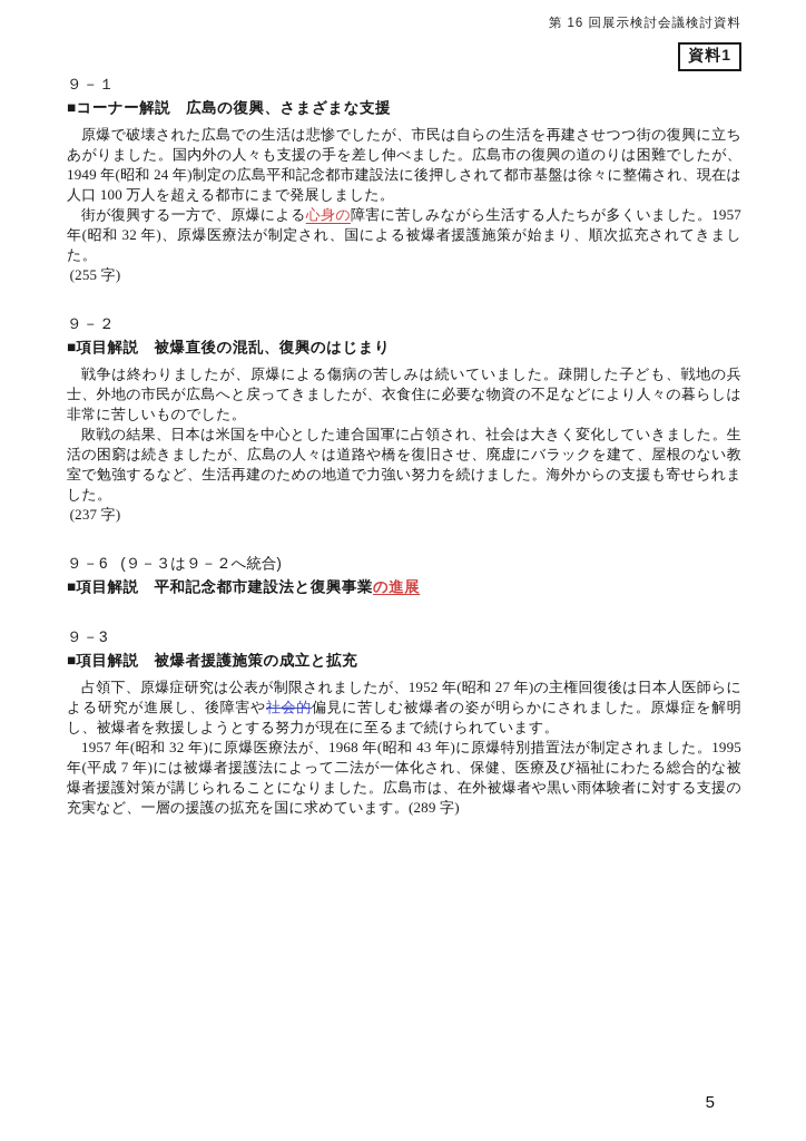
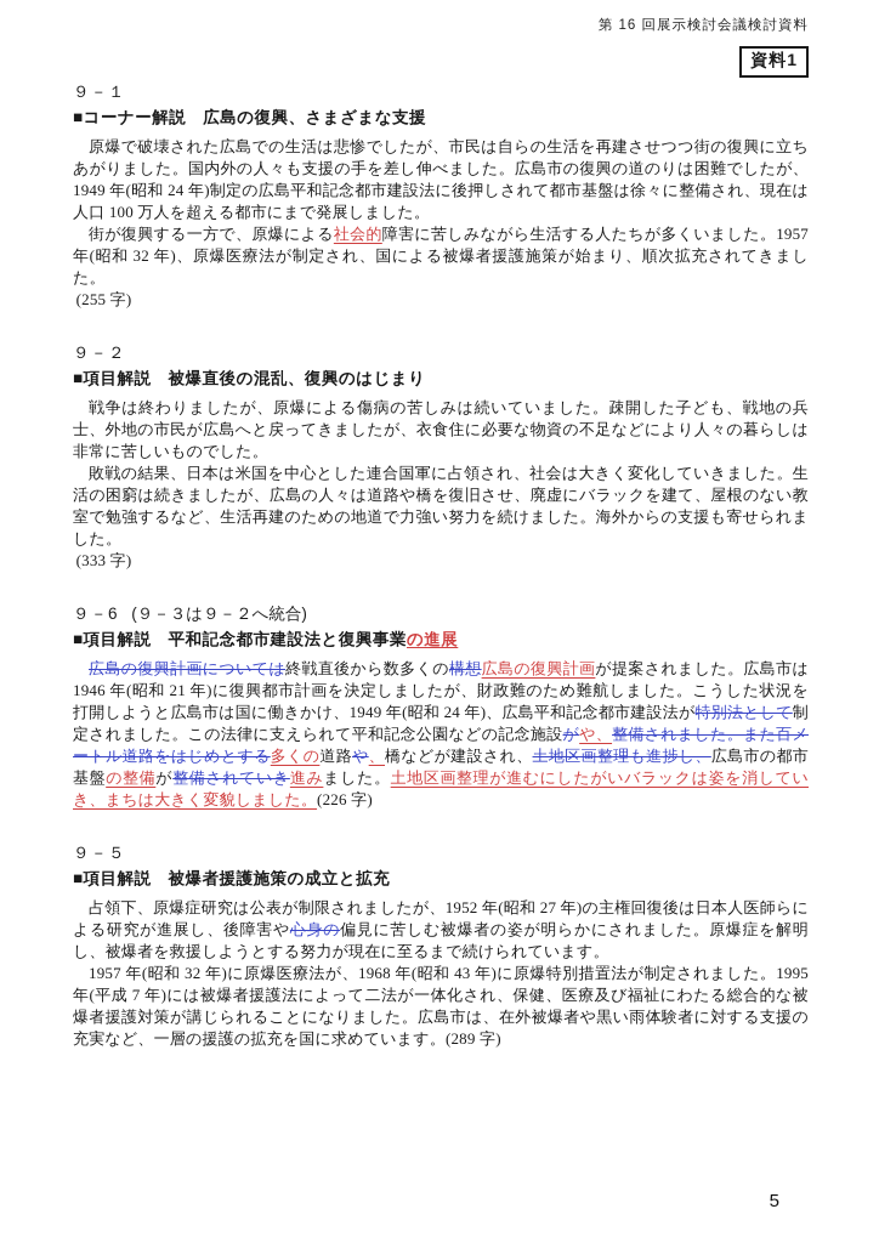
  第 16 回展示検討会議検討資料
  資料1
  ９－１
  ■コーナー解説 広島の復興、さまざまな支援
  原爆で破壊された広島での生活は悲惨でしたが、市民は自らの生活を再建させつつ街の復興に立ちあがりました。国内外の人々も支援の手を差し伸べました。広島市の復興の道のりは困難でしたが、1949 年(昭和 24 年)制定の広島平和記念都市建設法に後押しされて都市基盤は徐々に整備され、現在は人口 100 万人を超える都市にまで発展しました。
- 街が復興する一方で、原爆による心身の障害に苦しみながら生活する人たちが多くいました。1957 年(昭和 32 年)、原爆医療法が制定され、国による被爆者援護施策が始まり、順次拡充されてきました。
+ 街が復興する一方で、原爆による社会的障害に苦しみながら生活する人たちが多くいました。1957 年(昭和 32 年)、原爆医療法が制定され、国による被爆者援護施策が始まり、順次拡充されてきました。
  (255 字)
  ９－２
  ■項目解説 被爆直後の混乱、復興のはじまり
  戦争は終わりましたが、原爆による傷病の苦しみは続いていました。疎開した子ども、戦地の兵士、外地の市民が広島へと戻ってきましたが、衣食住に必要な物資の不足などにより人々の暮らしは非常に苦しいものでした。
  敗戦の結果、日本は米国を中心とした連合国軍に占領され、社会は大きく変化していきました。生活の困窮は続きましたが、広島の人々は道路や橋を復旧させ、廃虚にバラックを建て、屋根のない教室で勉強するなど、生活再建のための地道で力強い努力を続けました。海外からの支援も寄せられました。
- (237 字)
+ (333 字)
  ９－6 (９－３は９－２へ統合)
  ■項目解説 平和記念都市建設法と復興事業の進展
+ 広島の復興計画については終戦直後から数多くの構想広島の復興計画が提案されました。広島市は1946 年(昭和 21 年)に復興都市計画を決定しましたが、財政難のため難航しました。こうした状況を打開しようと広島市は国に働きかけ、1949 年(昭和 24 年)、広島平和記念都市建設法が特別法として制定されました。この法律に支えられて平和記念公園などの記念施設がや、整備されました。また百メートル道路をはじめとする多くの道路や、橋などが建設され、土地区画整理も進捗し、広島市の都市基盤の整備が整備されていき進みました。土地区画整理が進むにしたがいバラックは姿を消していき、まちは大きく変貌しました。(226 字)
- ９－3
+ ９－５
  ■項目解説 被爆者援護施策の成立と拡充
- 占領下、原爆症研究は公表が制限されましたが、1952 年(昭和 27 年)の主権回復後は日本人医師らによる研究が進展し、後障害や社会的偏見に苦しむ被爆者の姿が明らかにされました。原爆症を解明し、被爆者を救援しようとする努力が現在に至るまで続けられています。
+ 占領下、原爆症研究は公表が制限されましたが、1952 年(昭和 27 年)の主権回復後は日本人医師らによる研究が進展し、後障害や心身の偏見に苦しむ被爆者の姿が明らかにされました。原爆症を解明し、被爆者を救援しようとする努力が現在に至るまで続けられています。
  1957 年(昭和 32 年)に原爆医療法が、1968 年(昭和 43 年)に原爆特別措置法が制定されました。1995 年(平成 7 年)には被爆者援護法によって二法が一体化され、保健、医療及び福祉にわたる総合的な被爆者援護対策が講じられることになりました。広島市は、在外被爆者や黒い雨体験者に対する支援の充実など、一層の援護の拡充を国に求めています。(289 字)
  5
